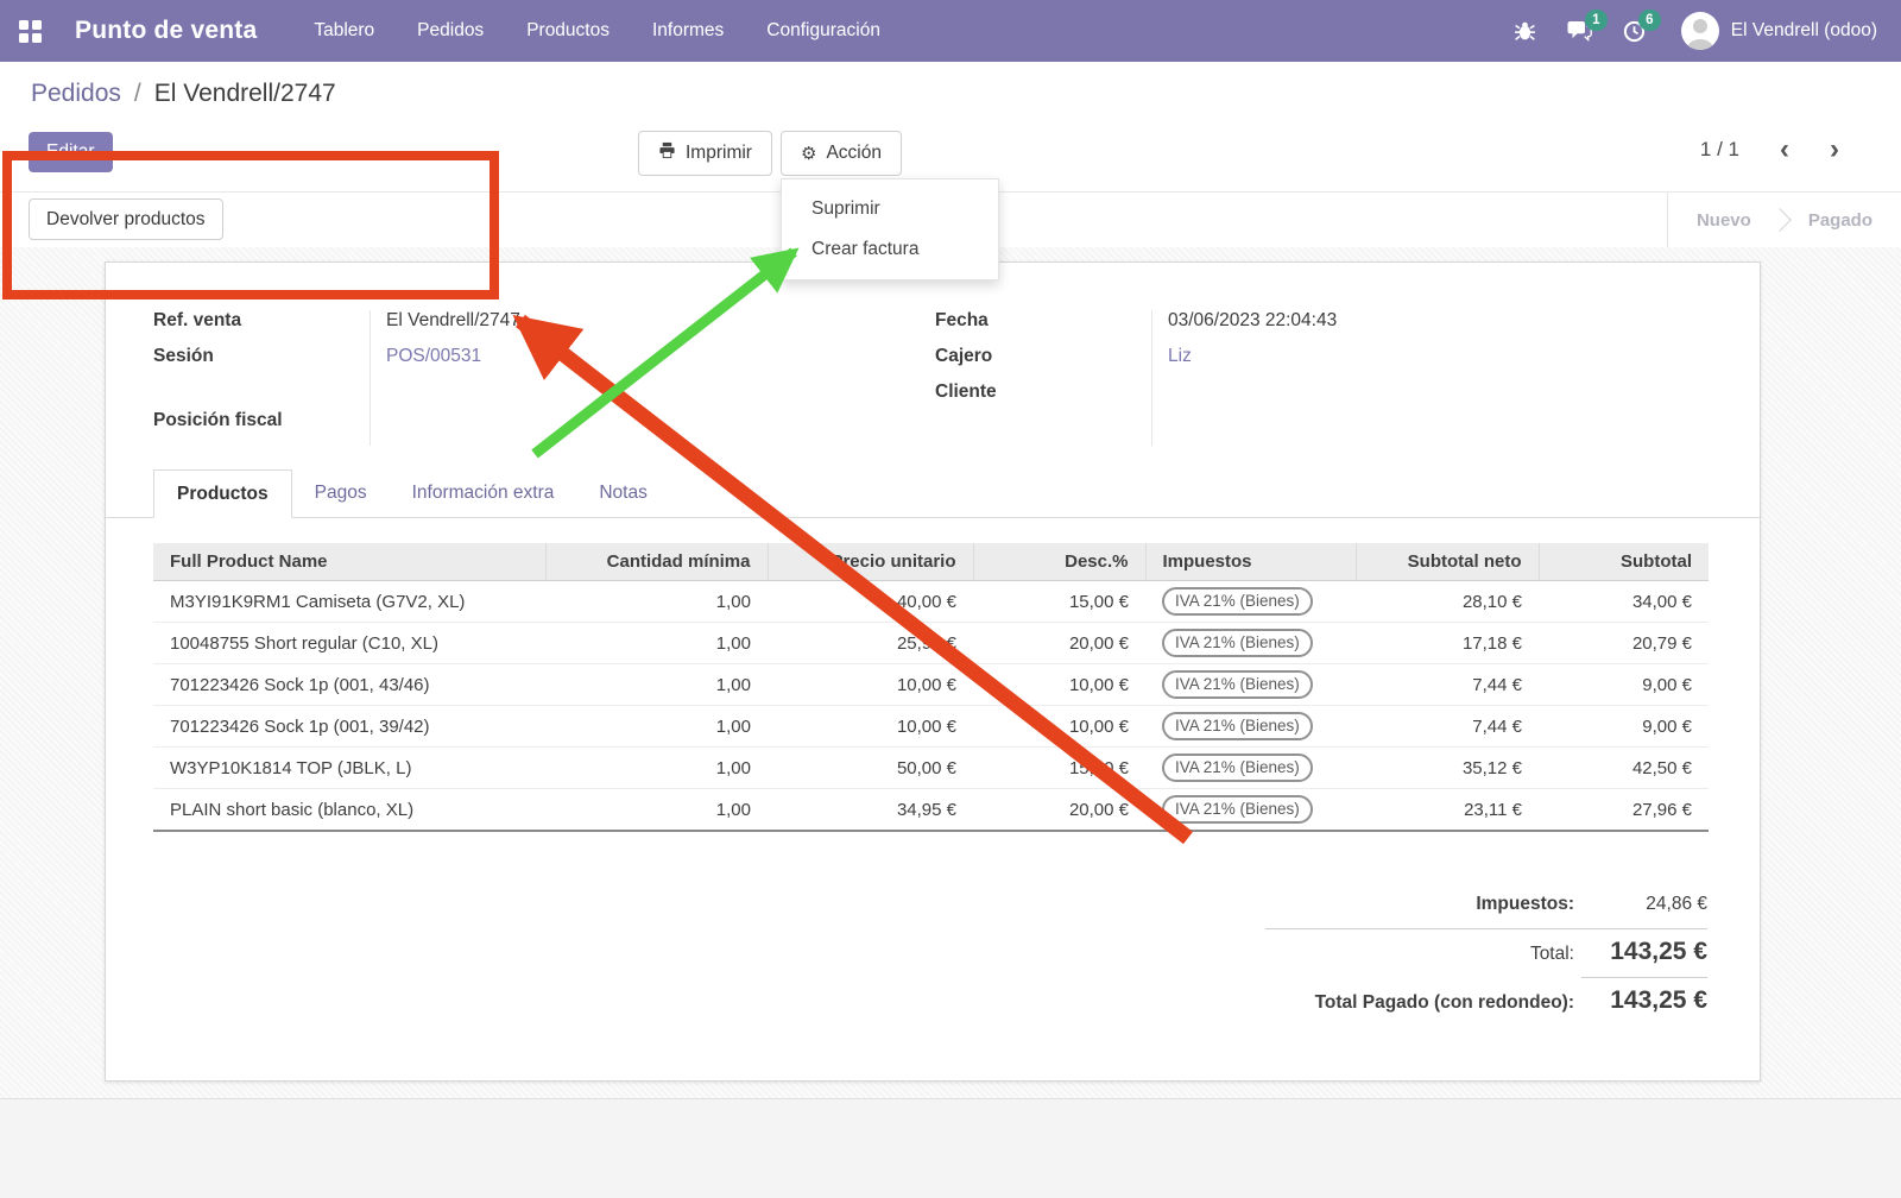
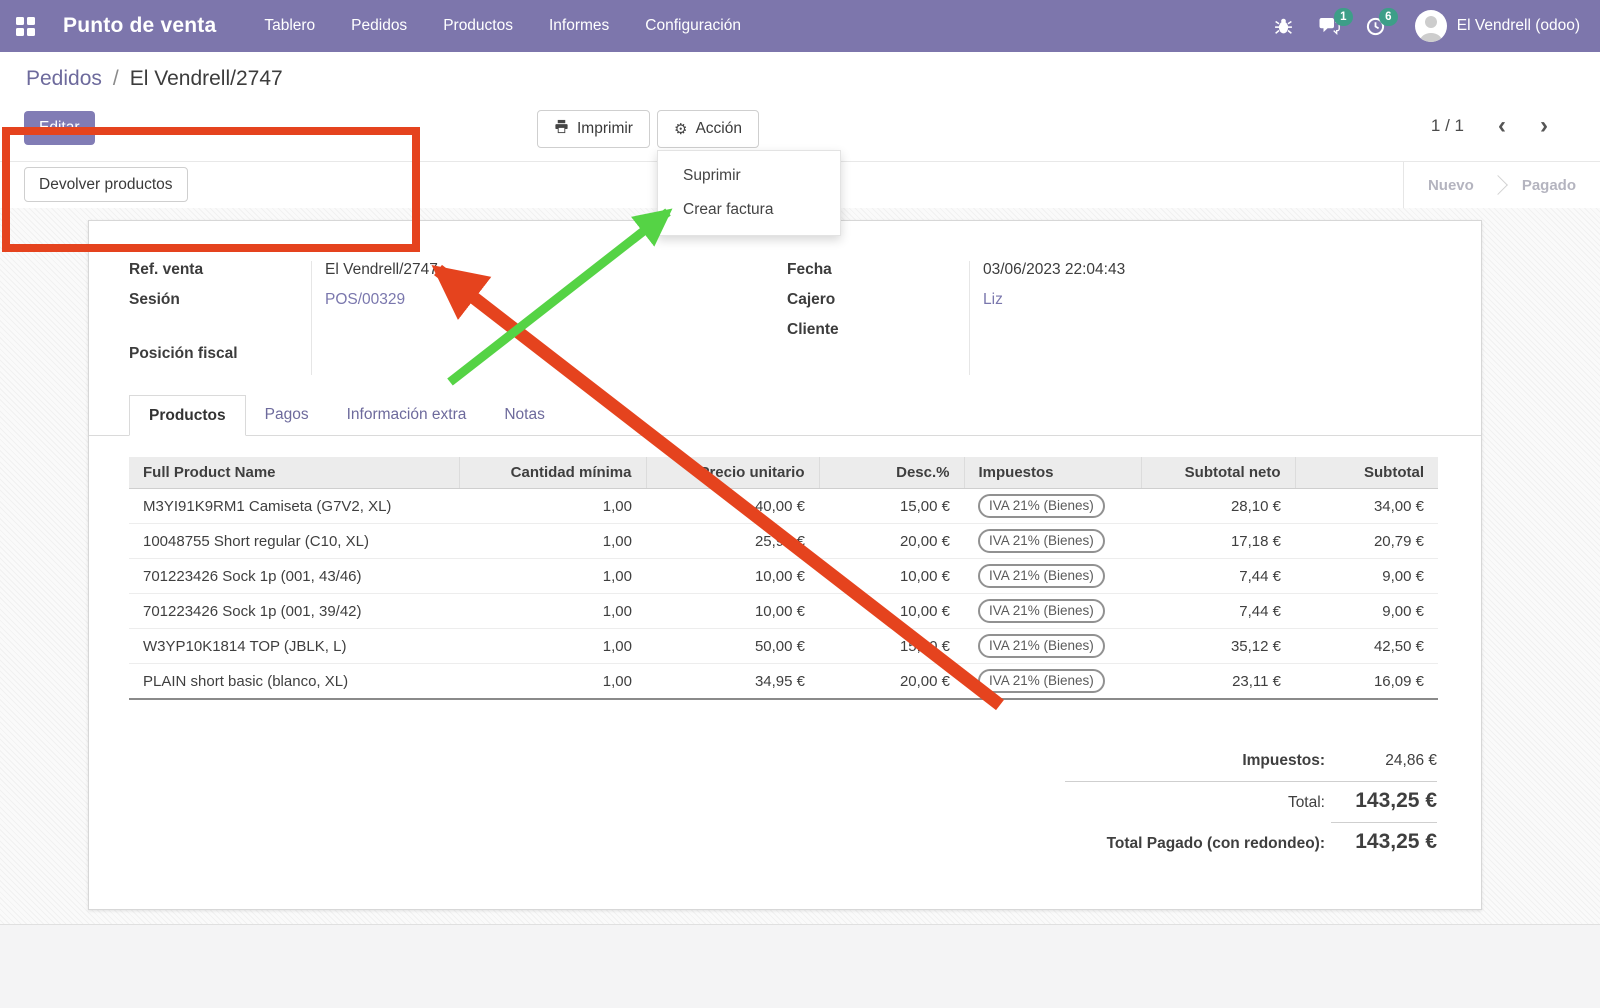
  Punto de venta
  Tablero
  Pedidos
  Productos
  Informes
  Configuración
  1
  6
  El Vendrell (odoo)
  Pedidos
  /
  El Vendrell/2747
  Imprimir
  ⚙
  Acción
  1 / 1
  ‹
  ›
  Devolver productos
  Nuevo
  Pagado
  Suprimir
  Crear factura
  Ref. venta
  El Vendrell/2747
  Sesión
- POS/00531
+ POS/00329
  Posición fiscal
  Fecha
  03/06/2023 22:04:43
  Cajero
  Liz
  Cliente
  Productos
  Pagos
  Información extra
  Notas
  Full Product Name	Cantidad mínima	recio unitario	Desc.%	Impuestos	Subtotal neto	Subtotal
  M3YI91K9RM1 Camiseta (G7V2, XL)	1,00	40,00 €	15,00 €	IVA 21% (Bienes)	28,10 €	34,00 €
  10048755 Short regular (C10, XL)	1,00	25, €	20,00 €	IVA 21% (Bienes)	17,18 €	20,79 €
  701223426 Sock 1p (001, 43/46)	1,00	10,00 €	10,00 €	IVA 21% (Bienes)	7,44 €	9,00 €
  701223426 Sock 1p (001, 39/42)	1,00	10,00 €	10,00 €	IVA 21% (Bienes)	7,44 €	9,00 €
  W3YP10K1814 TOP (JBLK, L)	1,00	50,00 €	15 €	IVA 21% (Bienes)	35,12 €	42,50 €
- PLAIN short basic (blanco, XL)	1,00	34,95 €	20,00 €	IVA 21% (Bienes)	23,11 €	27,96 €
+ PLAIN short basic (blanco, XL)	1,00	34,95 €	20,00 €	IVA 21% (Bienes)	23,11 €	16,09 €
  Impuestos:
  24,86 €
  Total:
  143,25 €
  Total Pagado (con redondeo):
  143,25 €
